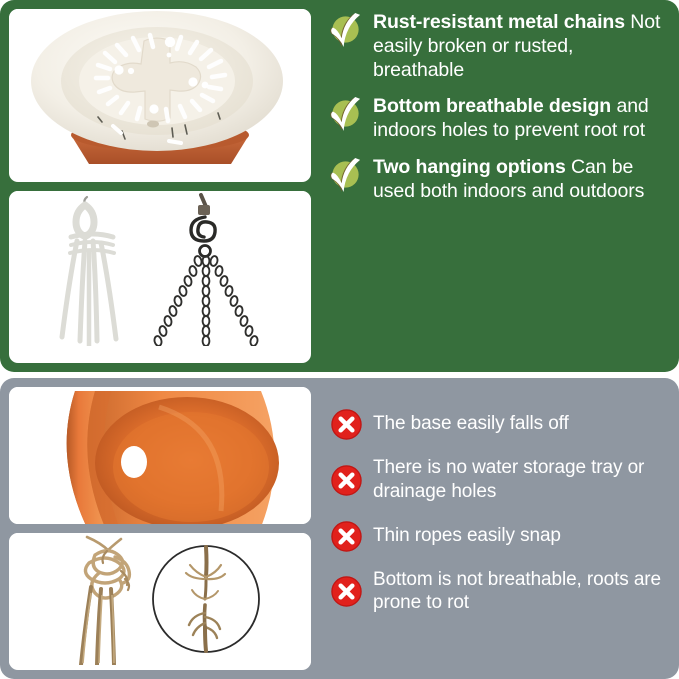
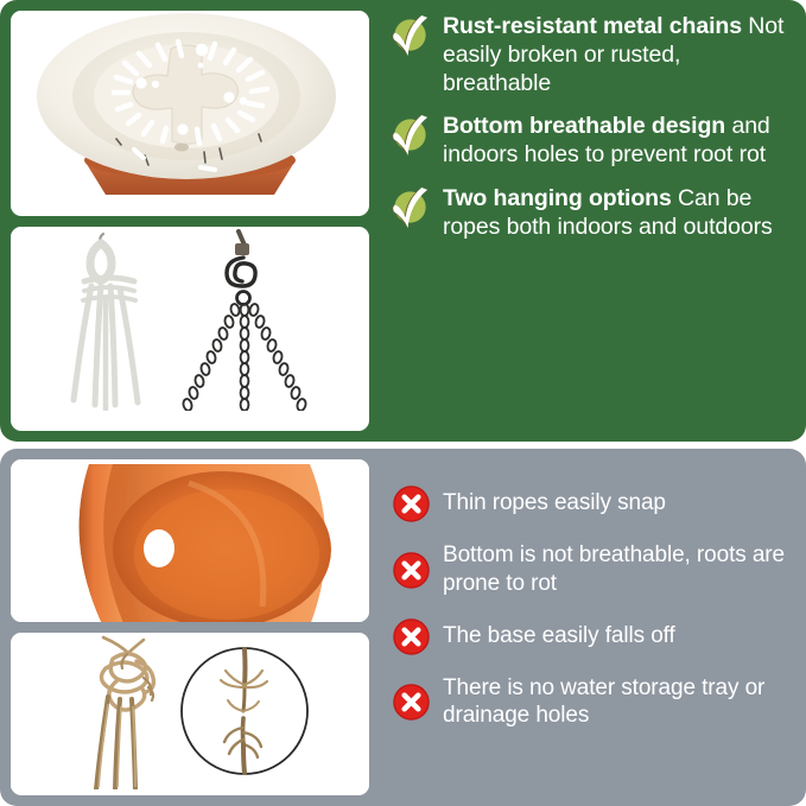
  Rust-resistant metal chains Not easily broken or rusted, breathable
  Bottom breathable design and indoors holes to prevent root rot
- Two hanging options Can be used both indoors and outdoors
+ Two hanging options Can be ropes both indoors and outdoors
- The base easily falls off
+ Thin ropes easily snap
- There is no water storage tray or drainage holes
+ Bottom is not breathable, roots are prone to rot
- Thin ropes easily snap
+ The base easily falls off
- Bottom is not breathable, roots are prone to rot
+ There is no water storage tray or drainage holes
